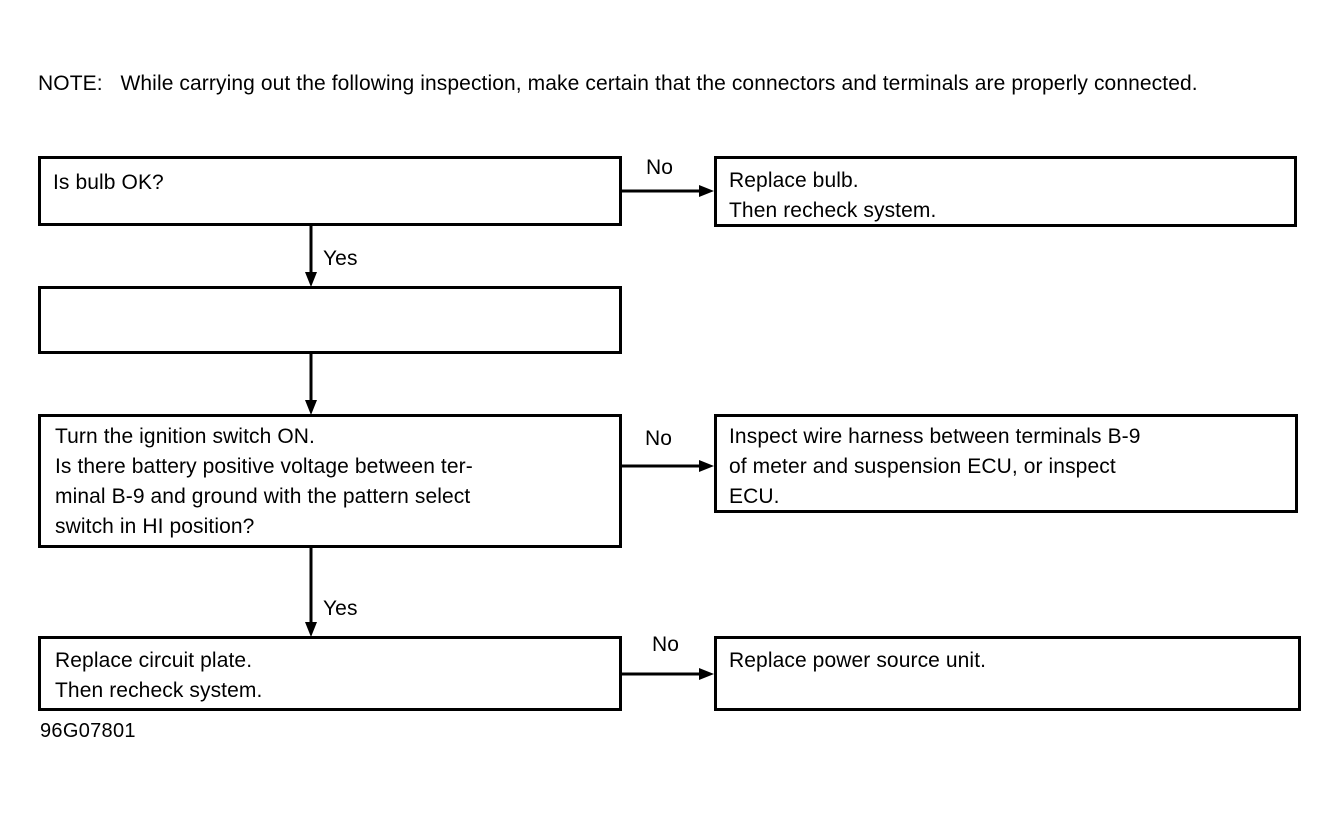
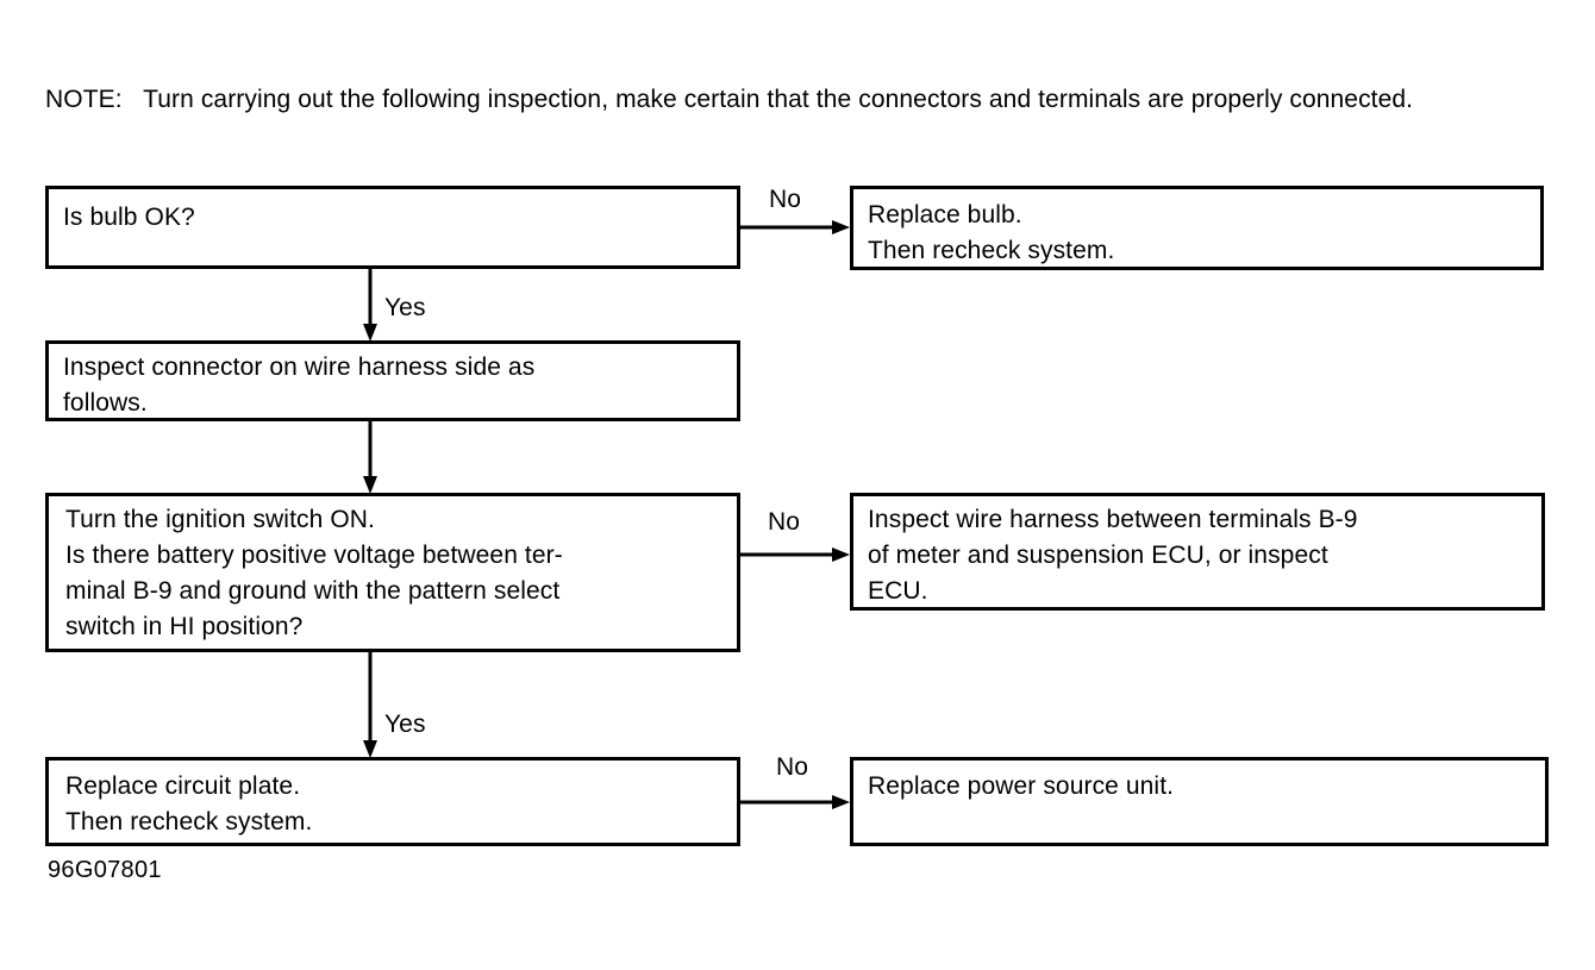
- NOTE: While carrying out the following inspection, make certain that the connectors and terminals are properly connected.
+ NOTE: Turn carrying out the following inspection, make certain that the connectors and terminals are properly connected.
  Is bulb OK?
  Replace bulb.
  Then recheck system.
+ Inspect connector on wire harness side as
+ follows.
  Turn the ignition switch ON.
  Is there battery positive voltage between ter-
  minal B-9 and ground with the pattern select
  switch in HI position?
  Inspect wire harness between terminals B-9
  of meter and suspension ECU, or inspect
  ECU.
  Replace circuit plate.
  Then recheck system.
  Replace power source unit.
  No
  Yes
  No
  Yes
  No
  96G07801
